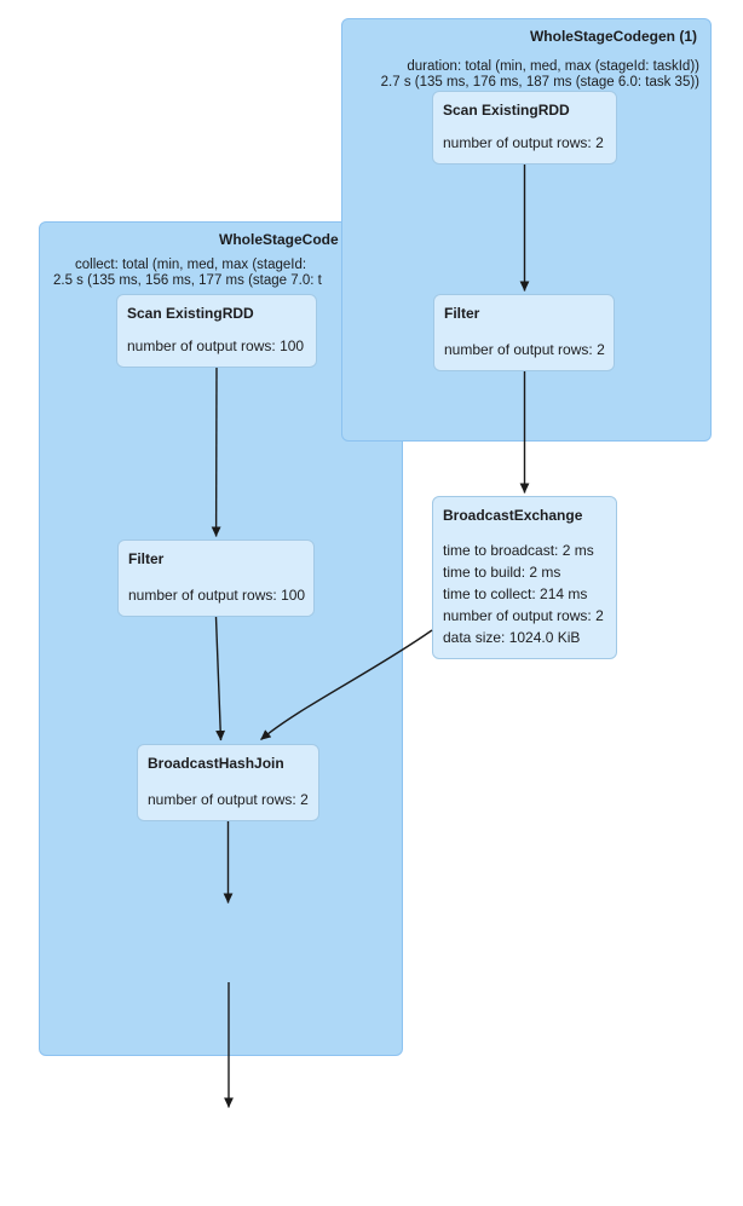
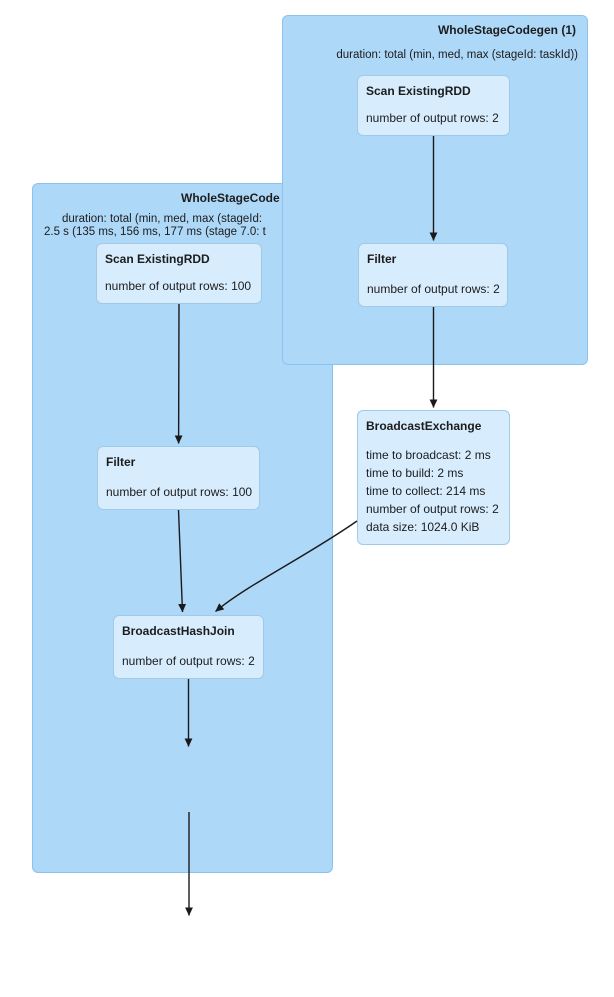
  WholeStageCode
- collect: total (min, med, max (stageId:
+ duration: total (min, med, max (stageId:
  2.5 s (135 ms, 156 ms, 177 ms (stage 7.0: t
  Scan ExistingRDD
  number of output rows: 100
  Filter
  number of output rows: 100
  BroadcastHashJoin
  number of output rows: 2
  WholeStageCodegen (1)
  duration: total (min, med, max (stageId: taskId))
- 2.7 s (135 ms, 176 ms, 187 ms (stage 6.0: task 35))
  Scan ExistingRDD
  number of output rows: 2
  Filter
  number of output rows: 2
  BroadcastExchange
  time to broadcast: 2 ms
  time to build: 2 ms
  time to collect: 214 ms
  number of output rows: 2
  data size: 1024.0 KiB
